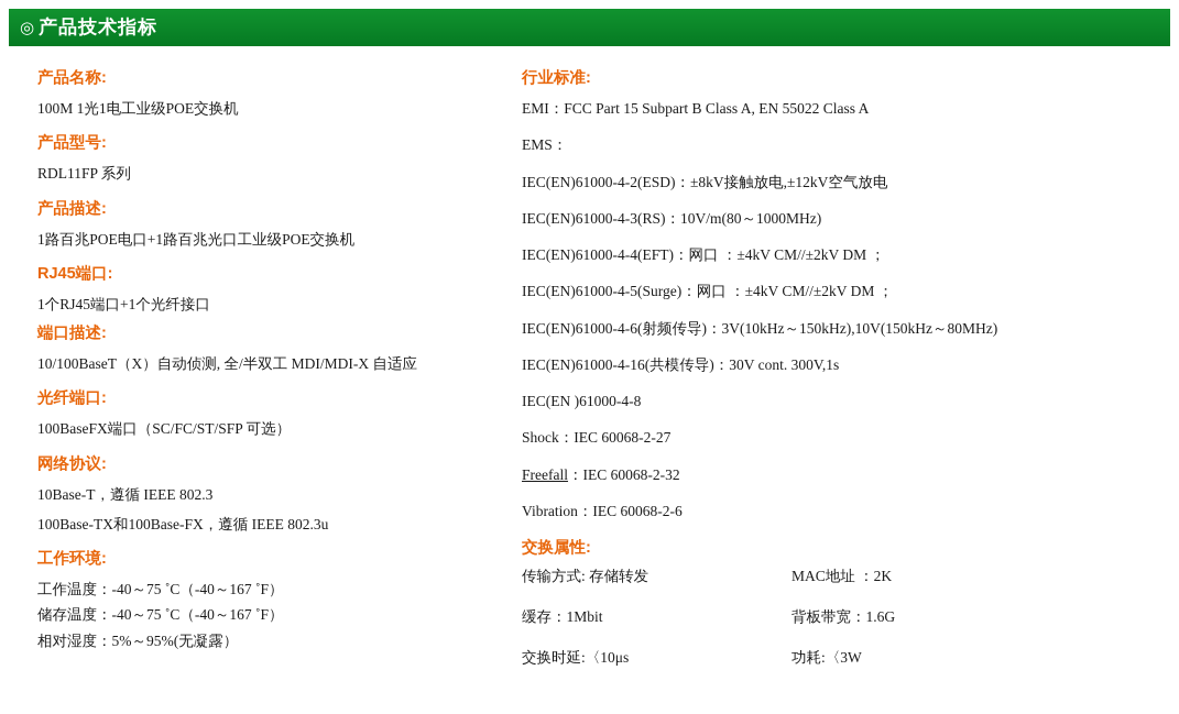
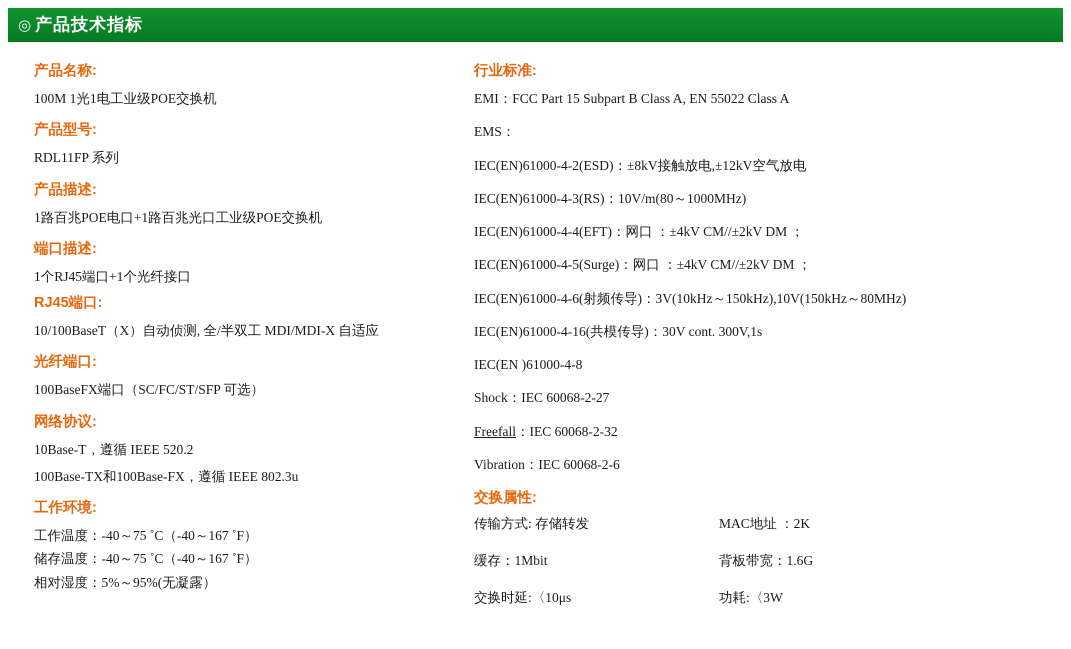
  ◎
  产品技术指标
  产品名称:
  100M 1光1电工业级POE交换机
  产品型号:
  RDL11FP 系列
  产品描述:
  1路百兆POE电口+1路百兆光口工业级POE交换机
- RJ45端口:
+ 端口描述:
  1个RJ45端口+1个光纤接口
- 端口描述:
+ RJ45端口:
  10/100BaseT（X）自动侦测, 全/半双工 MDI/MDI-X 自适应
  光纤端口:
  100BaseFX端口（SC/FC/ST/SFP 可选）
  网络协议:
- 10Base-T，遵循 IEEE 802.3
+ 10Base-T，遵循 IEEE 520.2
  100Base-TX和100Base-FX，遵循 IEEE 802.3u
  工作环境:
  工作温度：-40～75 ˚C（-40～167 ˚F）
  储存温度：-40～75 ˚C（-40～167 ˚F）
  相对湿度：5%～95%(无凝露）
  行业标准:
  EMI：FCC Part 15 Subpart B Class A, EN 55022 Class A
  EMS：
  IEC(EN)61000-4-2(ESD)：±8kV接触放电,±12kV空气放电
  IEC(EN)61000-4-3(RS)：10V/m(80～1000MHz)
  IEC(EN)61000-4-4(EFT)：网口 ：±4kV CM//±2kV DM ；
  IEC(EN)61000-4-5(Surge)：网口 ：±4kV CM//±2kV DM ；
  IEC(EN)61000-4-6(射频传导)：3V(10kHz～150kHz),10V(150kHz～80MHz)
  IEC(EN)61000-4-16(共模传导)：30V cont. 300V,1s
  IEC(EN )61000-4-8
  Shock：IEC 60068-2-27
  Freefall：IEC 60068-2-32
  Vibration：IEC 60068-2-6
  交换属性:
  传输方式: 存储转发
  MAC地址 ：2K
  缓存：1Mbit
  背板带宽：1.6G
  交换时延:〈10μs
  功耗:〈3W
